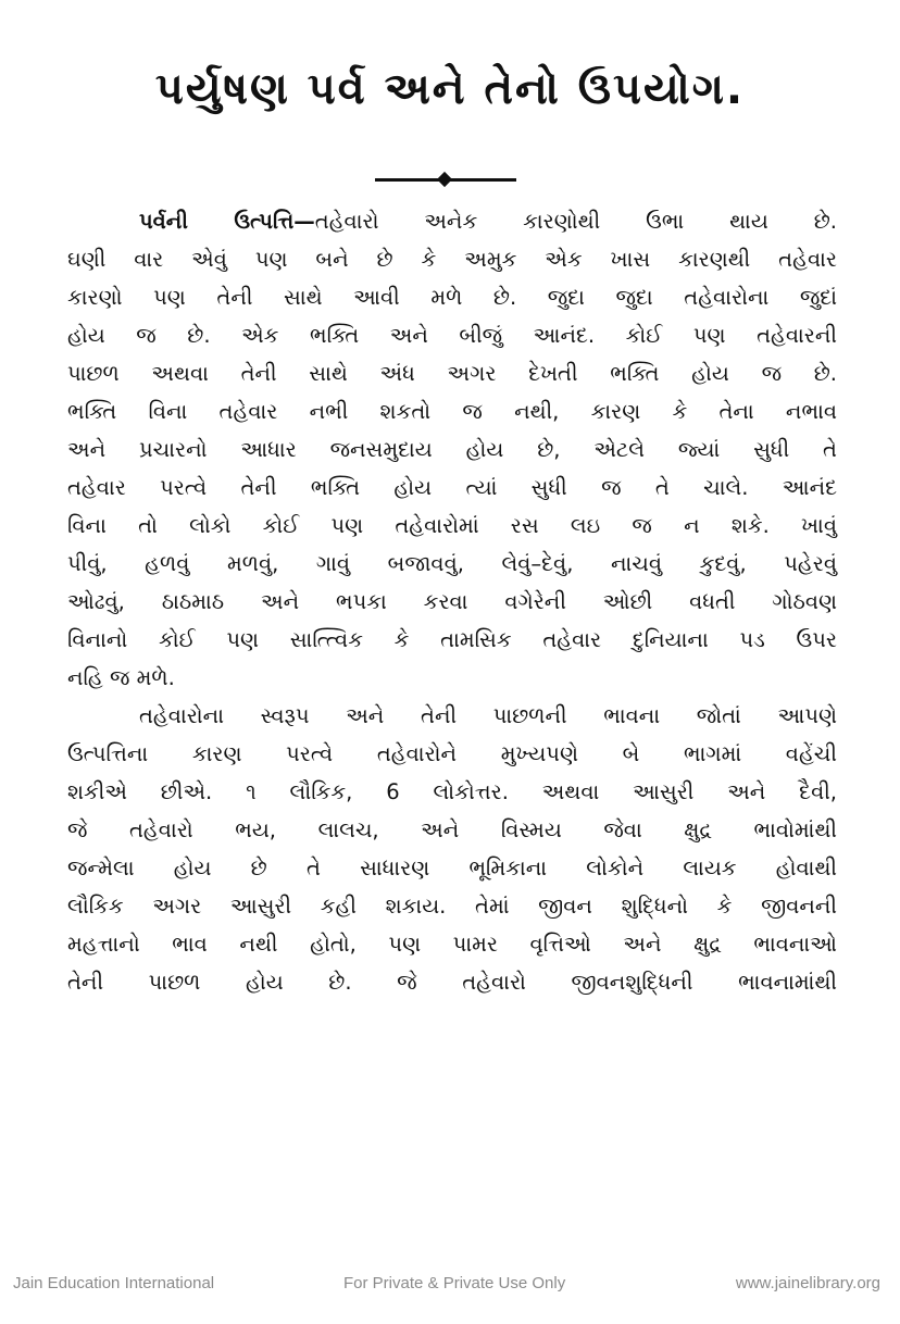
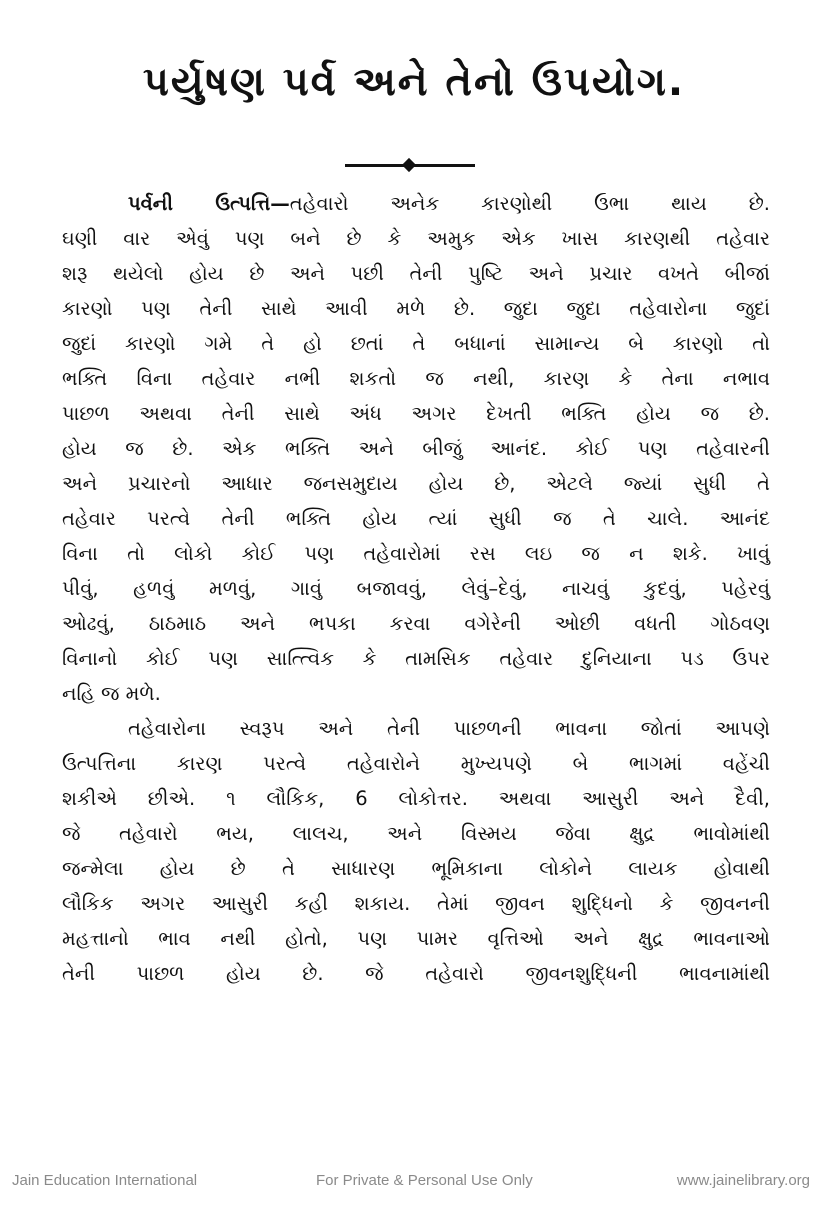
  પર્યુષણ પર્વ અને તેનો ઉપયોગ.
  પર્વની ઉત્પત્તિ—તહેવારો અનેક કારણોથી ઉભા થાય છે.
  ઘણી વાર એવું પણ બને છે કે અમુક એક ખાસ કારણથી તહેવાર
+ શરૂ થયેલો હોય છે અને પછી તેની પુષ્ટિ અને પ્રચાર વખતે બીજાં
  કારણો પણ તેની સાથે આવી મળે છે. જુદા જુદા તહેવારોના જુદાં
+ જુદાં કારણો ગમે તે હો છતાં તે બધાનાં સામાન્ય બે કારણો તો
- હોય જ છે. એક ભક્તિ અને બીજું આનંદ. કોઈ પણ તહેવારની
+ ભક્તિ વિના તહેવાર નભી શકતો જ નથી, કારણ કે તેના નભાવ
  પાછળ અથવા તેની સાથે અંધ અગર દેખતી ભક્તિ હોય જ છે.
- ભક્તિ વિના તહેવાર નભી શકતો જ નથી, કારણ કે તેના નભાવ
+ હોય જ છે. એક ભક્તિ અને બીજું આનંદ. કોઈ પણ તહેવારની
  અને પ્રચારનો આધાર જનસમુદાય હોય છે, એટલે જ્યાં સુધી તે
  તહેવાર પરત્વે તેની ભક્તિ હોય ત્યાં સુધી જ તે ચાલે. આનંદ
  વિના તો લોકો કોઈ પણ તહેવારોમાં રસ લઇ જ ન શકે. ખાવું
  પીવું, હળવું મળવું, ગાવું બજાવવું, લેવું–દેવું, નાચવું કુદવું, પહેરવું
  ઓઢવું, ઠાઠમાઠ અને ભપકા કરવા વગેરેની ઓછી વધતી ગોઠવણ
  વિનાનો કોઈ પણ સાત્ત્વિક કે તામસિક તહેવાર દુનિયાના પડ ઉપર
  નહિ જ મળે.
  તહેવારોના સ્વરૂપ અને તેની પાછળની ભાવના જોતાં આપણે
  ઉત્પત્તિના કારણ પરત્વે તહેવારોને મુખ્યપણે બે ભાગમાં વહેંચી
  શકીએ છીએ. ૧ લૌકિક, 6 લોકોત્તર. અથવા આસુરી અને દૈવી,
  જે તહેવારો ભય, લાલચ, અને વિસ્મય જેવા ક્ષુદ્ર ભાવોમાંથી
  જન્મેલા હોય છે તે સાધારણ ભૂમિકાના લોકોને લાયક હોવાથી
  લૌકિક અગર આસુરી કહી શકાય. તેમાં જીવન શુદ્ધિનો કે જીવનની
  મહત્તાનો ભાવ નથી હોતો, પણ પામર વૃત્તિઓ અને ક્ષુદ્ર ભાવનાઓ
  તેની પાછળ હોય છે. જે તહેવારો જીવનશુદ્ધિની ભાવનામાંથી
  Jain Education International
- For Private & Private Use Only
+ For Private & Personal Use Only
  www.jainelibrary.org
